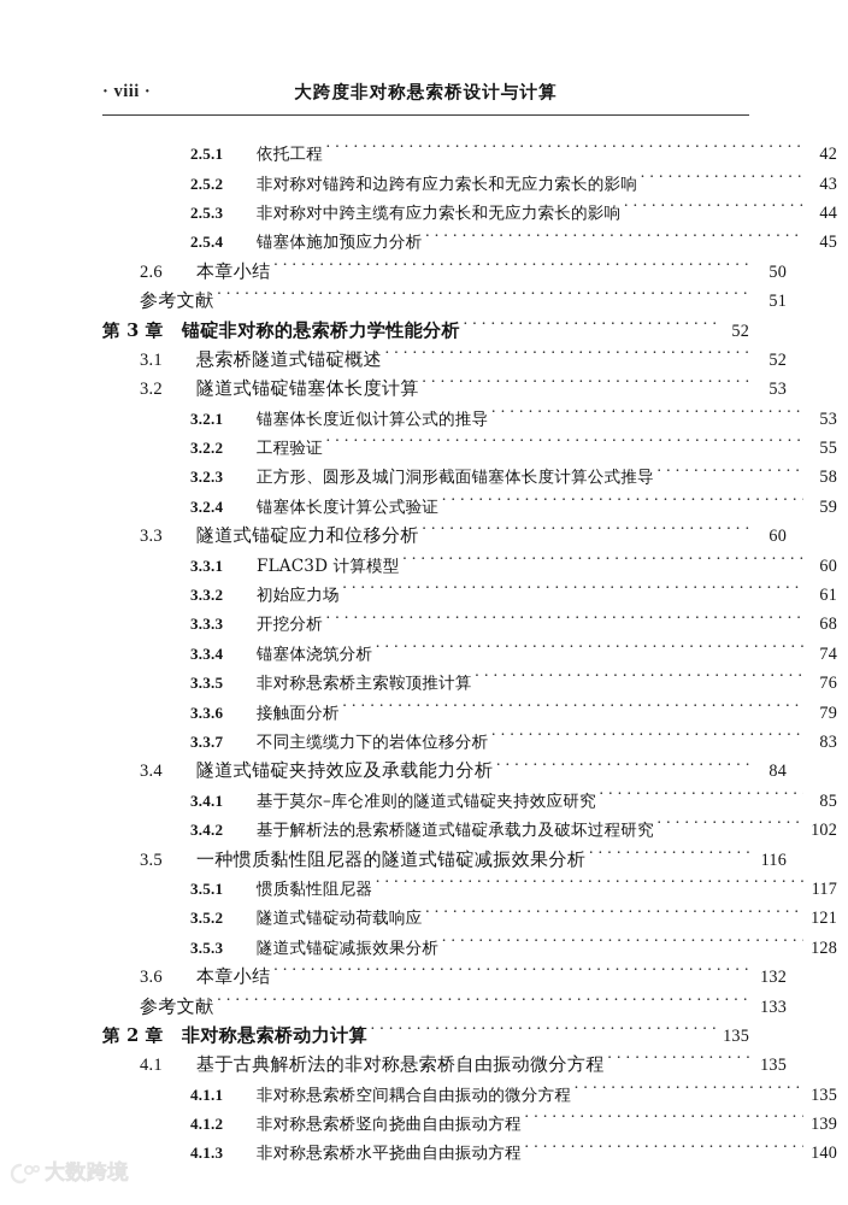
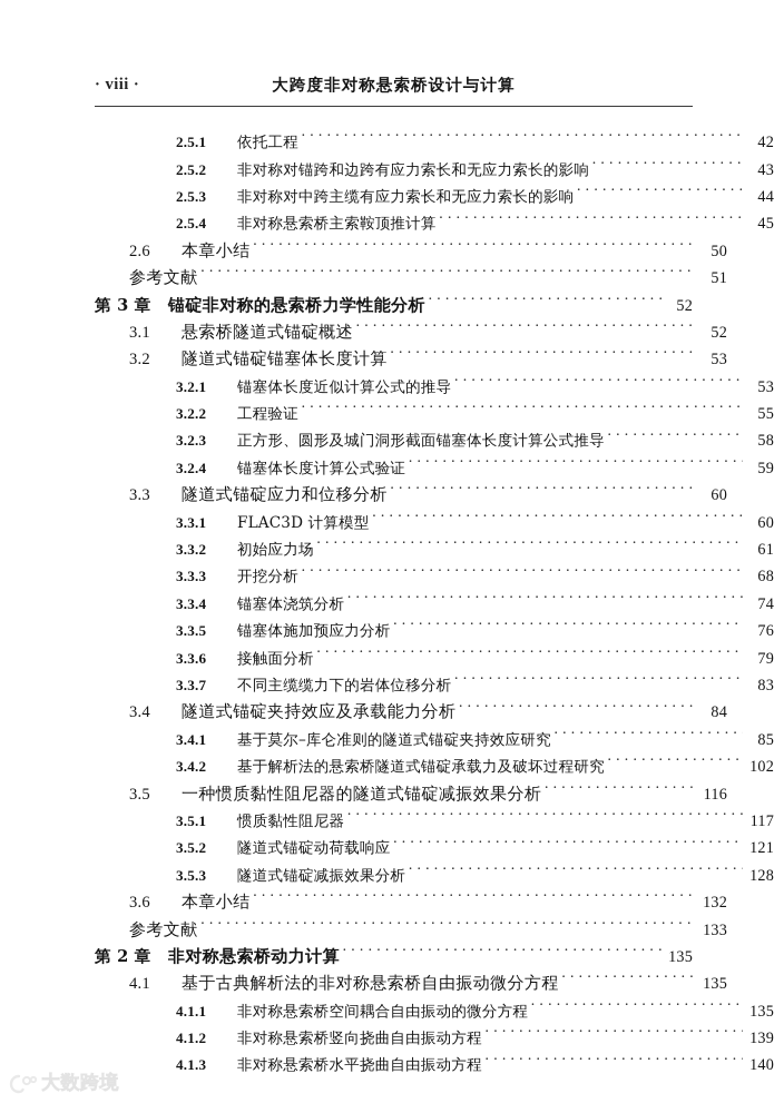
  · viii ·
  大跨度非对称悬索桥设计与计算
  2.5.1
  依托工程
  42
  2.5.2
  非对称对锚跨和边跨有应力索长和无应力索长的影响
  43
  2.5.3
  非对称对中跨主缆有应力索长和无应力索长的影响
  44
  2.5.4
- 锚塞体施加预应力分析
+ 非对称悬索桥主索鞍顶推计算
  45
  2.6
  本章小结
  50
  参考文献
  51
  第 3 章
  锚碇非对称的悬索桥力学性能分析
  52
  3.1
  悬索桥隧道式锚碇概述
  52
  3.2
  隧道式锚碇锚塞体长度计算
  53
  3.2.1
  锚塞体长度近似计算公式的推导
  53
  3.2.2
  工程验证
  55
  3.2.3
  正方形、圆形及城门洞形截面锚塞体长度计算公式推导
  58
  3.2.4
  锚塞体长度计算公式验证
  59
  3.3
  隧道式锚碇应力和位移分析
  60
  3.3.1
  FLAC3D 计算模型
  60
  3.3.2
  初始应力场
  61
  3.3.3
  开挖分析
  68
  3.3.4
  锚塞体浇筑分析
  74
  3.3.5
- 非对称悬索桥主索鞍顶推计算
+ 锚塞体施加预应力分析
  76
  3.3.6
  接触面分析
  79
  3.3.7
  不同主缆缆力下的岩体位移分析
  83
  3.4
  隧道式锚碇夹持效应及承载能力分析
  84
  3.4.1
  基于莫尔–库仑准则的隧道式锚碇夹持效应研究
  85
  3.4.2
  基于解析法的悬索桥隧道式锚碇承载力及破坏过程研究
  102
  3.5
  一种惯质黏性阻尼器的隧道式锚碇减振效果分析
  116
  3.5.1
  惯质黏性阻尼器
  117
  3.5.2
  隧道式锚碇动荷载响应
  121
  3.5.3
  隧道式锚碇减振效果分析
  128
  3.6
  本章小结
  132
  参考文献
  133
  第 2 章
  非对称悬索桥动力计算
  135
  4.1
  基于古典解析法的非对称悬索桥自由振动微分方程
  135
  4.1.1
  非对称悬索桥空间耦合自由振动的微分方程
  135
  4.1.2
  非对称悬索桥竖向挠曲自由振动方程
  139
  4.1.3
  非对称悬索桥水平挠曲自由振动方程
  140
  大数跨境
